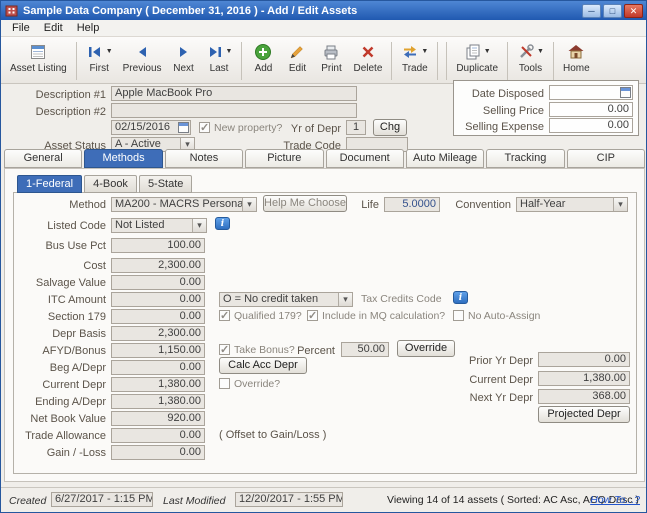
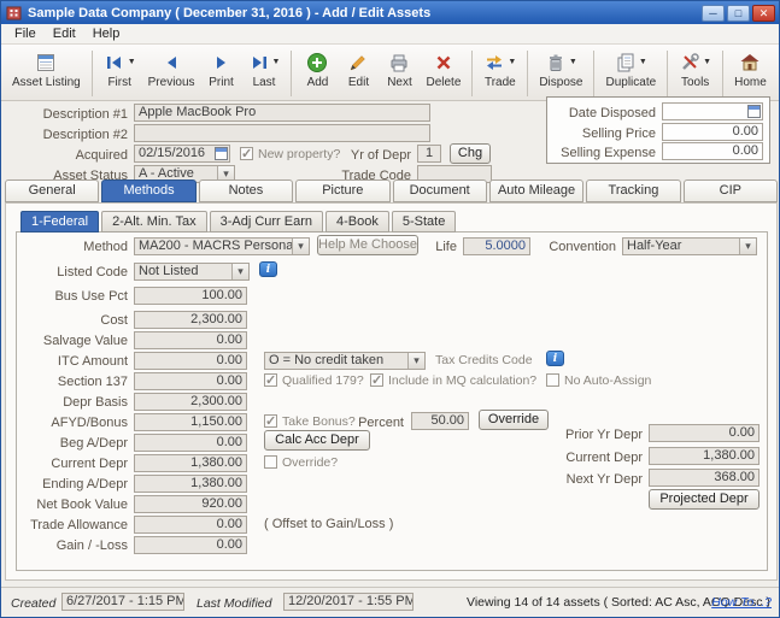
  Sample Data Company ( December 31, 2016 ) - Add / Edit Assets
  ─
  □
  ✕
  File
  Edit
  Help
  Asset Listing
  First
  Previous
- Next
+ Print
  Last
  Add
  Edit
- Print
+ Next
  Delete
  Trade
+ Dispose
  Duplicate
  Tools
  Home
  Description #1
  Apple MacBook Pro
  Description #2
+ Acquired
  02/15/2016
  New property?
  Yr of Depr
  1
  Chg
  Asset Status
  A - Active
  Trade Code
  Date Disposed
  Selling Price
  0.00
  Selling Expense
  0.00
  General
  Methods
  Notes
  Picture
  Document
  Auto Mileage
  Tracking
  CIP
  1-Federal
+ 2-Alt. Min. Tax
+ 3-Adj Curr Earn
  4-Book
  5-State
  Method
  MA200 - MACRS Personal
  Help Me Choose
  Life
  5.0000
  Convention
  Half-Year
  Listed Code
  Not Listed
  i
  Bus Use Pct
  100.00
  Cost
  2,300.00
  Salvage Value
  0.00
  ITC Amount
  0.00
  O = No credit taken
  Tax Credits Code
  i
- Section 179
+ Section 137
  0.00
  Qualified 179?
  Include in MQ calculation?
  No Auto-Assign
  Depr Basis
  2,300.00
  AFYD/Bonus
  1,150.00
  Take Bonus?
  Percent
  50.00
  Override
  Beg A/Depr
  0.00
  Calc Acc Depr
  Current Depr
  1,380.00
  Override?
  Ending A/Depr
  1,380.00
  Net Book Value
  920.00
  Trade Allowance
  0.00
  ( Offset to Gain/Loss )
  Gain / -Loss
  0.00
  Prior Yr Depr
  0.00
  Current Depr
  1,380.00
  Next Yr Depr
  368.00
  Projected Depr
  Created
  6/27/2017 - 1:15 PM
  Last Modified
  12/20/2017 - 1:55 PM
  Viewing 14 of 14 assets ( Sorted: AC Asc, ACQ Desc )
  How To...?
